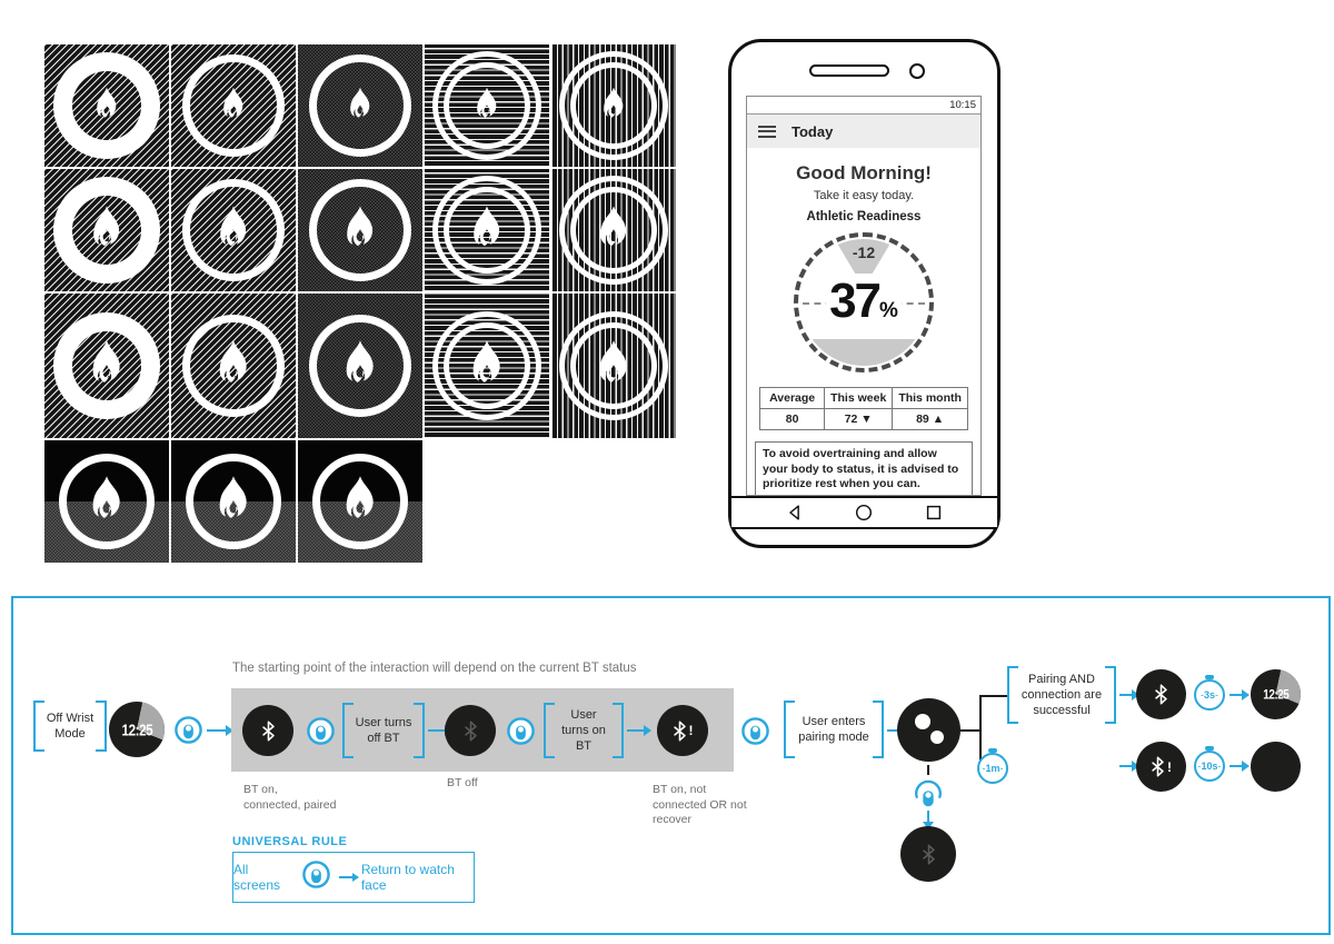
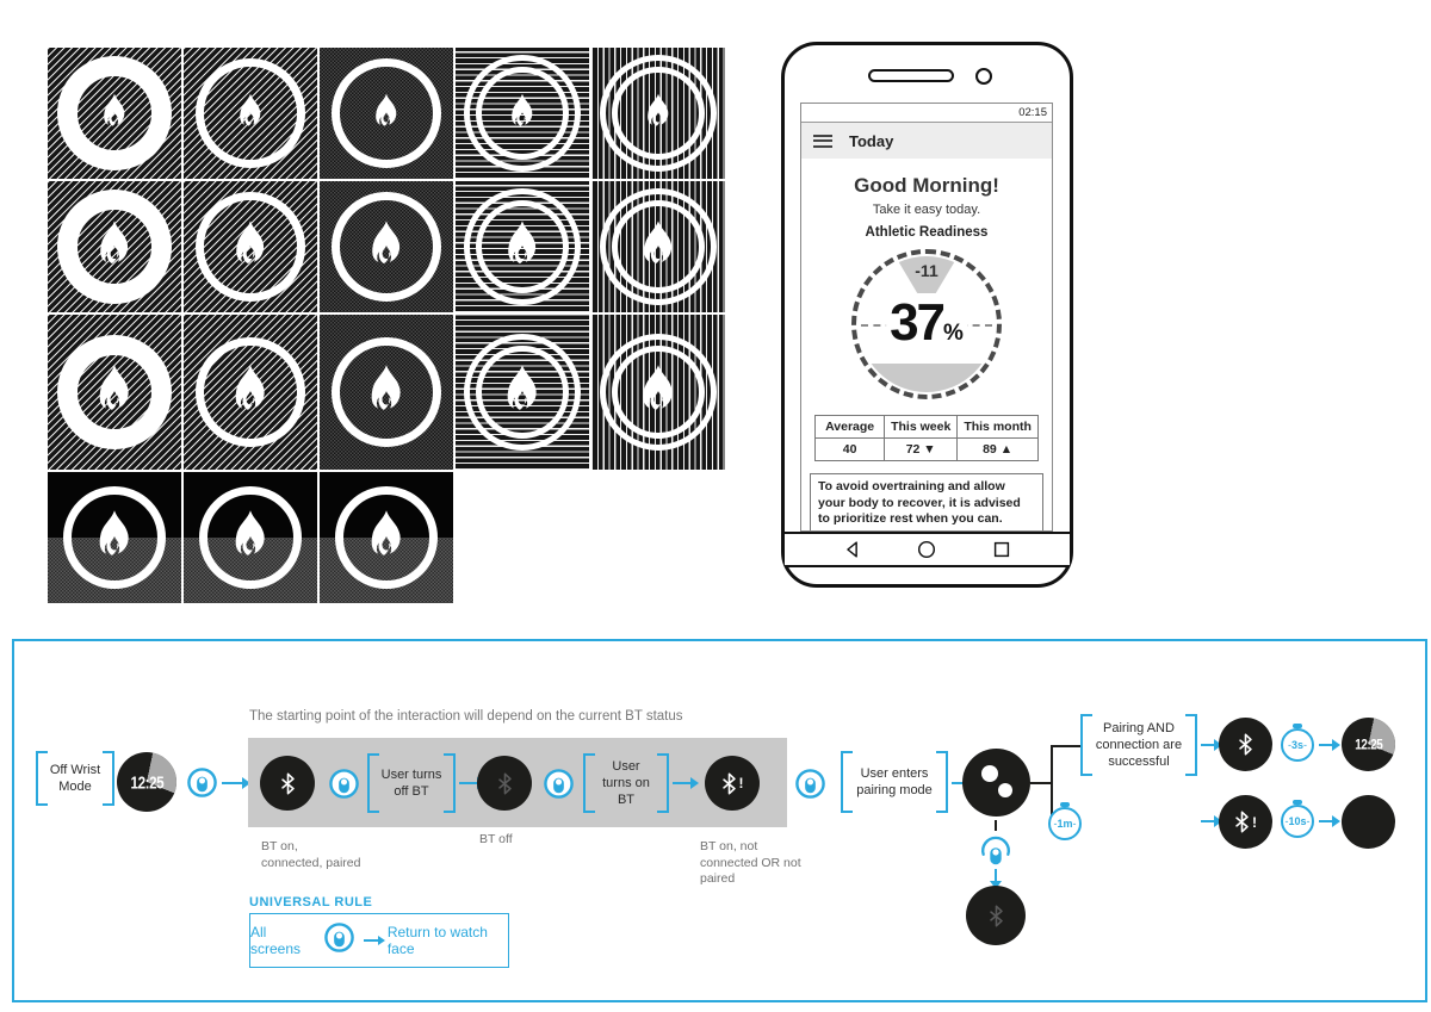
- 10:15
+ 02:15
  Today
  Good Morning!
  Take it easy today.
  Athletic Readiness
- -12
+ -11
  37%
  Average	This week	This month
- 80	72 ▼	89 ▲
+ 40	72 ▼	89 ▲
- To avoid overtraining and allow your body to status, it is advised to prioritize rest when you can.
+ To avoid overtraining and allow your body to recover, it is advised to prioritize rest when you can.
  The starting point of the interaction will depend on the current BT status
  Off Wrist Mode
  12:25
  User turns off BT
  User turns on BT
  !
  BT on, connected, paired
  BT off
- BT on, not connected OR not recover
+ BT on, not connected OR not paired
  User enters pairing mode
  1m
  Pairing AND connection are successful
  3s
  12:25
  !
  10s
  UNIVERSAL RULE
  All screens
  Return to watch face
